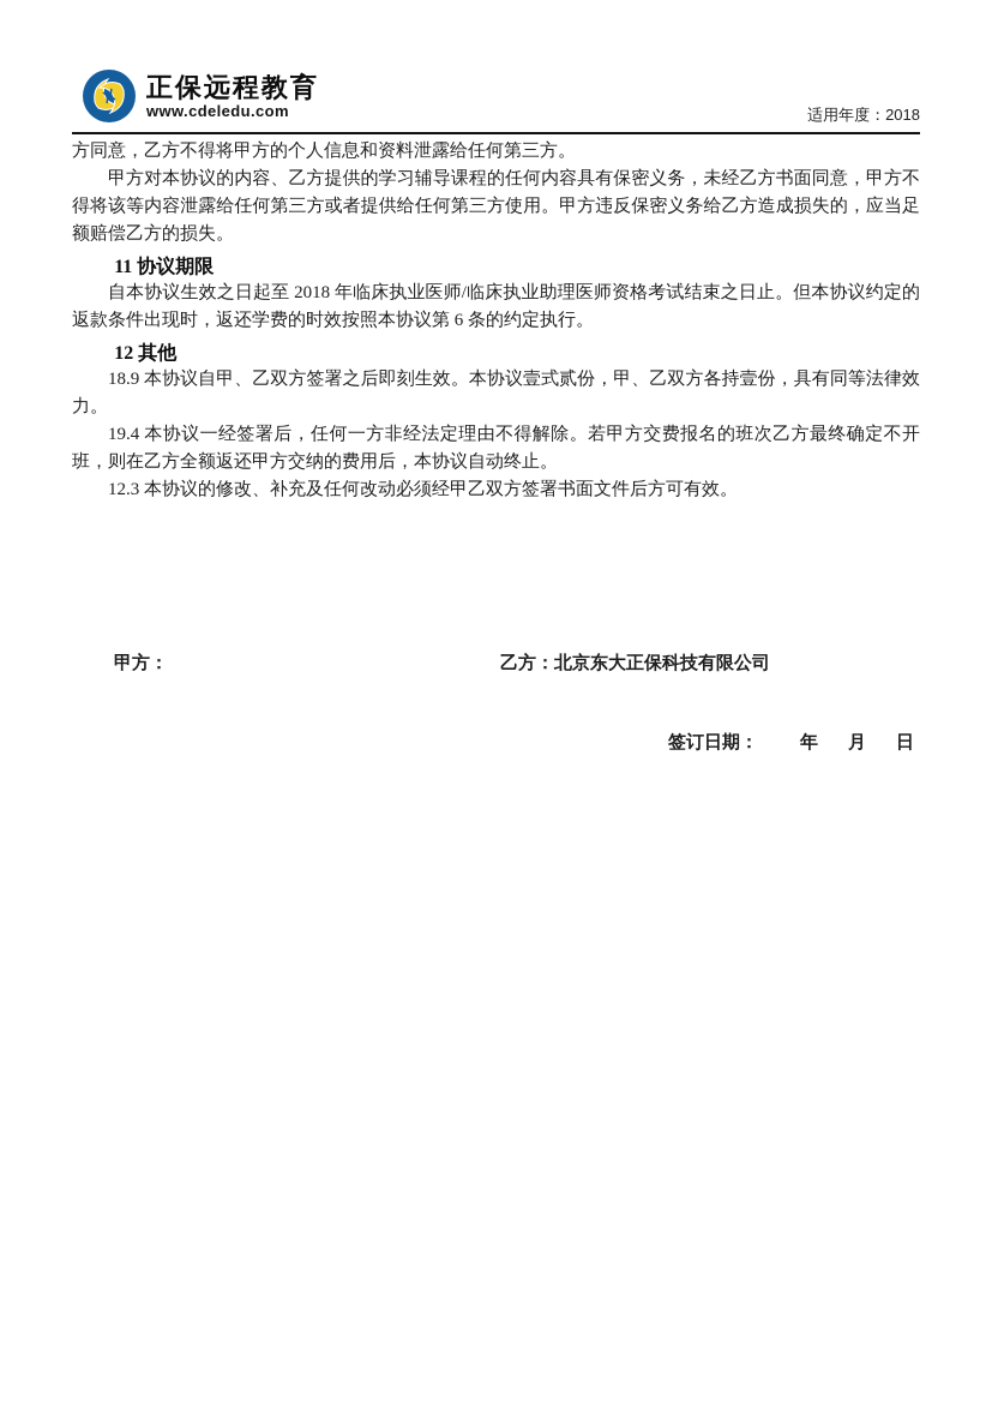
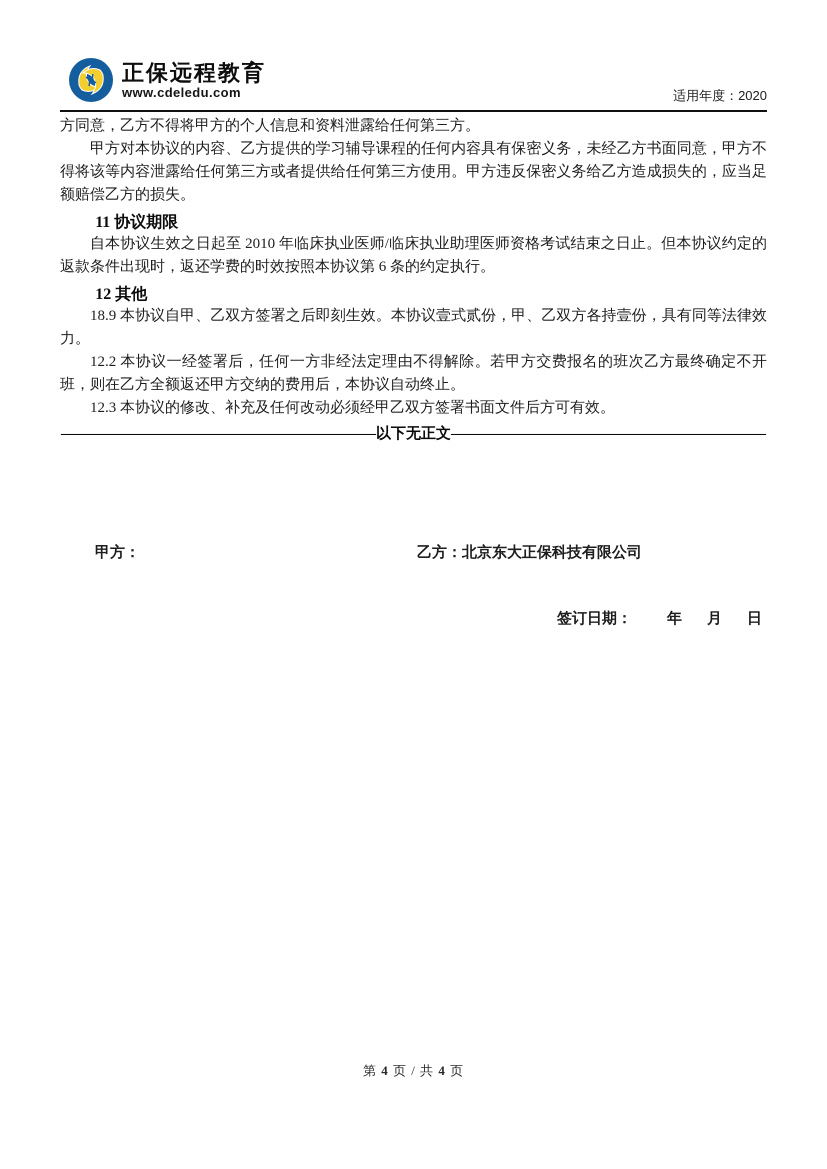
  正保远程教育
  www.cdeledu.com
- 适用年度：2018
+ 适用年度：2020
  方同意，乙方不得将甲方的个人信息和资料泄露给任何第三方。
  甲方对本协议的内容、乙方提供的学习辅导课程的任何内容具有保密义务，未经乙方书面同意，甲方不得将该等内容泄露给任何第三方或者提供给任何第三方使用。甲方违反保密义务给乙方造成损失的，应当足额赔偿乙方的损失。
  11 协议期限
- 自本协议生效之日起至 2018 年临床执业医师/临床执业助理医师资格考试结束之日止。但本协议约定的返款条件出现时，返还学费的时效按照本协议第 6 条的约定执行。
+ 自本协议生效之日起至 2010 年临床执业医师/临床执业助理医师资格考试结束之日止。但本协议约定的返款条件出现时，返还学费的时效按照本协议第 6 条的约定执行。
  12 其他
  18.9 本协议自甲、乙双方签署之后即刻生效。本协议壹式贰份，甲、乙双方各持壹份，具有同等法律效力。
- 19.4 本协议一经签署后，任何一方非经法定理由不得解除。若甲方交费报名的班次乙方最终确定不开班，则在乙方全额返还甲方交纳的费用后，本协议自动终止。
+ 12.2 本协议一经签署后，任何一方非经法定理由不得解除。若甲方交费报名的班次乙方最终确定不开班，则在乙方全额返还甲方交纳的费用后，本协议自动终止。
  12.3 本协议的修改、补充及任何改动必须经甲乙双方签署书面文件后方可有效。
+ —————————————————————以下无正文—————————————————————
  甲方：
  乙方：北京东大正保科技有限公司
  签订日期：
  年
  月
  日
+ 第 4 页 / 共 4 页
